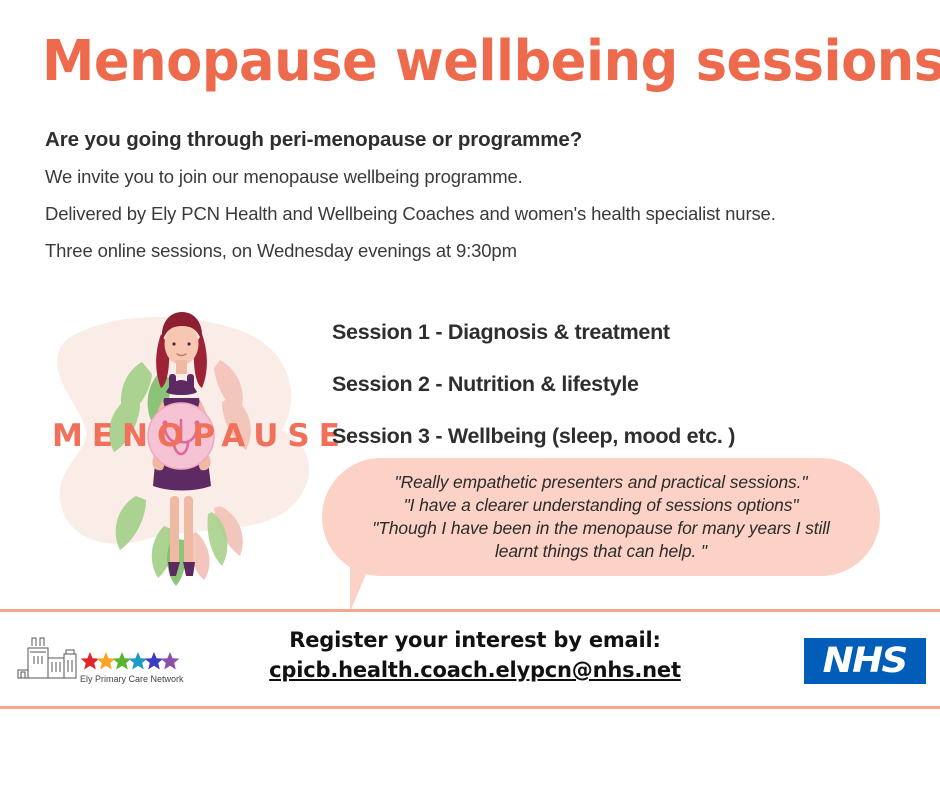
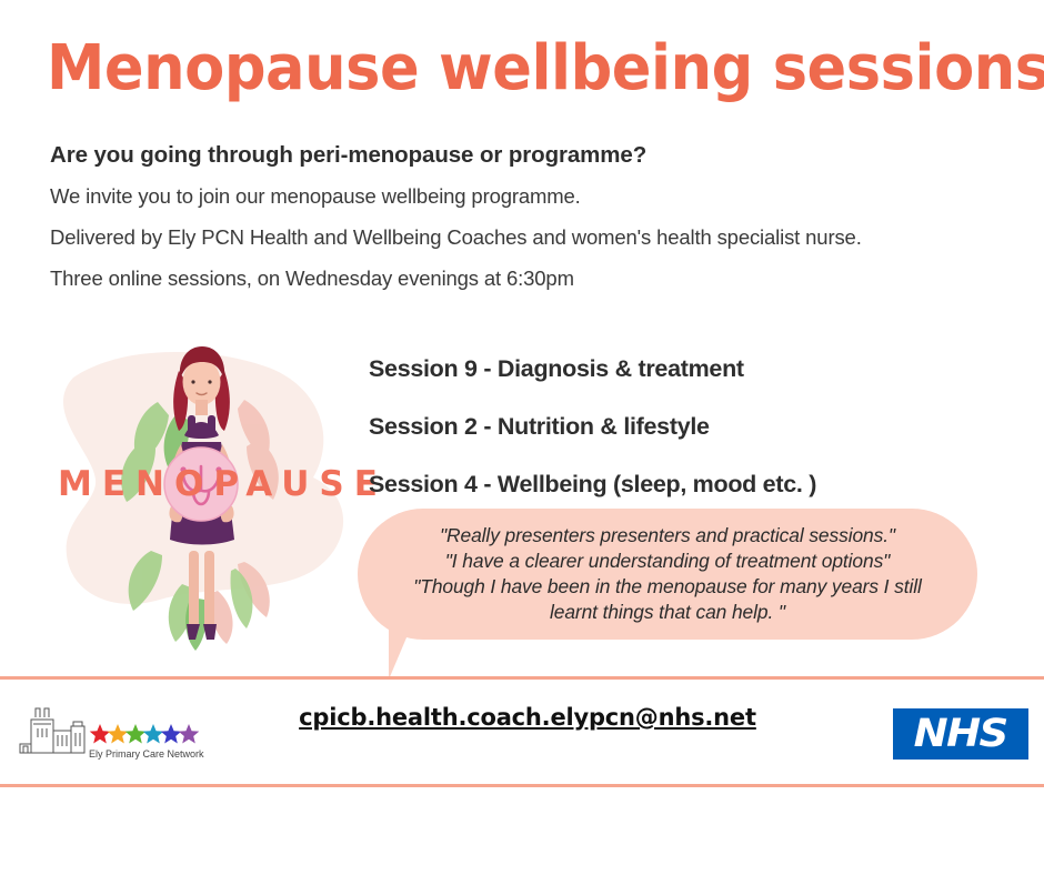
  Menopause wellbeing sessions
  Are you going through peri-menopause or programme?
  We invite you to join our menopause wellbeing programme.
  Delivered by Ely PCN Health and Wellbeing Coaches and women's health specialist nurse.
- Three online sessions, on Wednesday evenings at 9:30pm
+ Three online sessions, on Wednesday evenings at 6:30pm
  MENOPAUS
- Session 1 - Diagnosis & treatment
+ Session 9 - Diagnosis & treatment
  Session 2 - Nutrition & lifestyle
- Session 3 - Wellbeing (sleep, mood etc. )
+ Session 4 - Wellbeing (sleep, mood etc. )
- "Really empathetic presenters and practical sessions."
+ "Really presenters presenters and practical sessions."
- "I have a clearer understanding of sessions options"
+ "I have a clearer understanding of treatment options"
  "Though I have been in the menopause for many years I still
  learnt things that can help. "
  Ely Primary Care Network
- Register your interest by email:
  cpicb.health.coach.elypcn@nhs.net
  NHS
